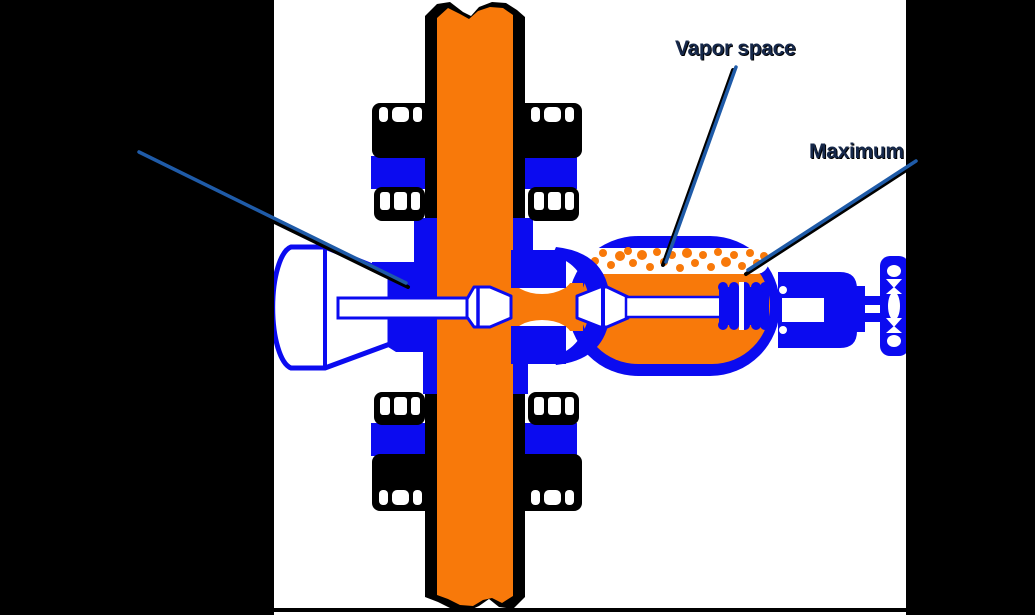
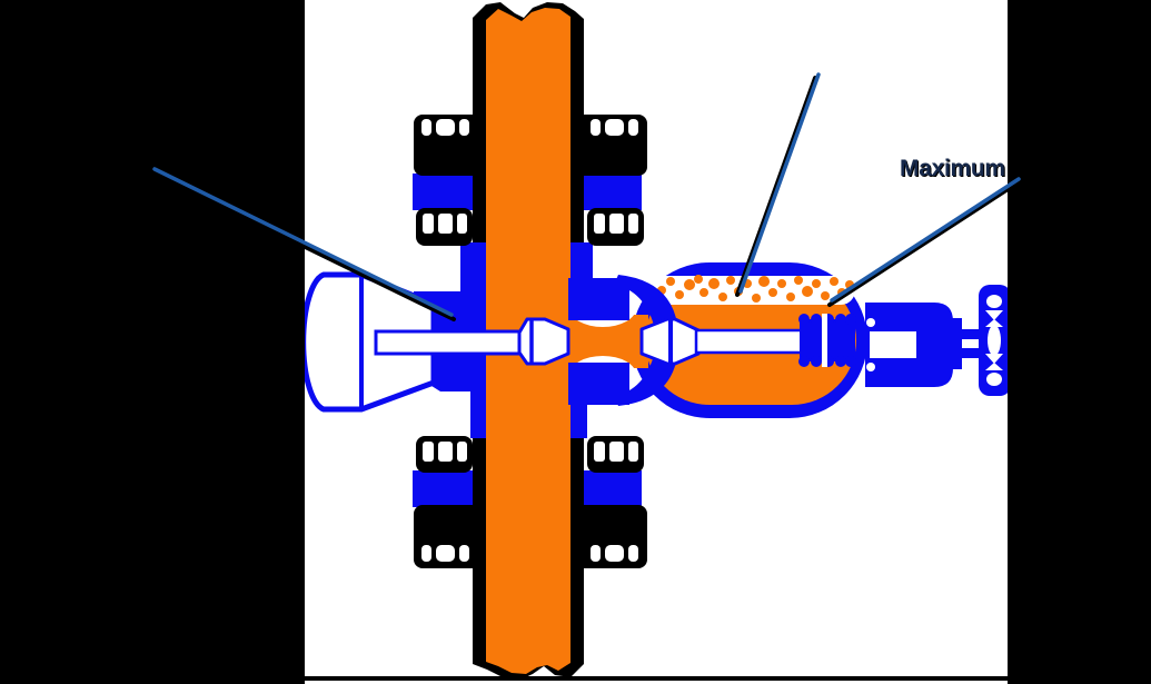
- Vapor space
  Maximum
